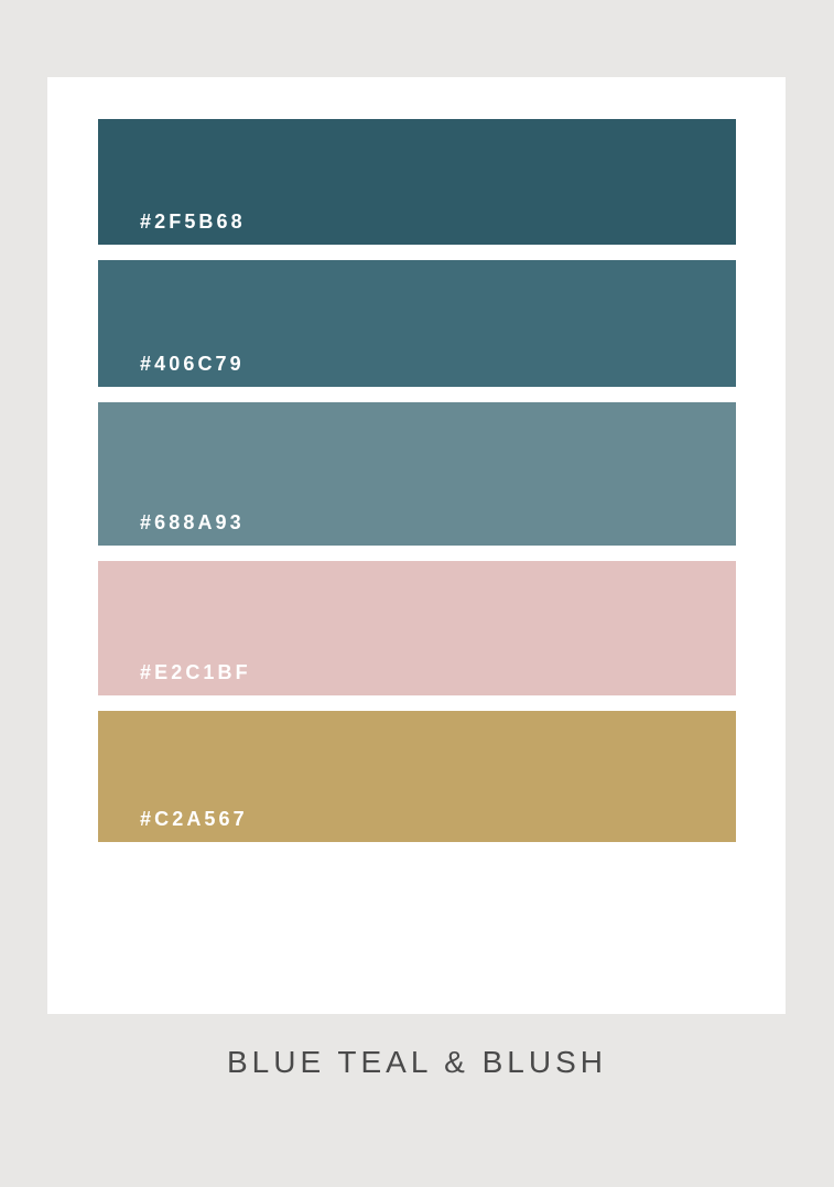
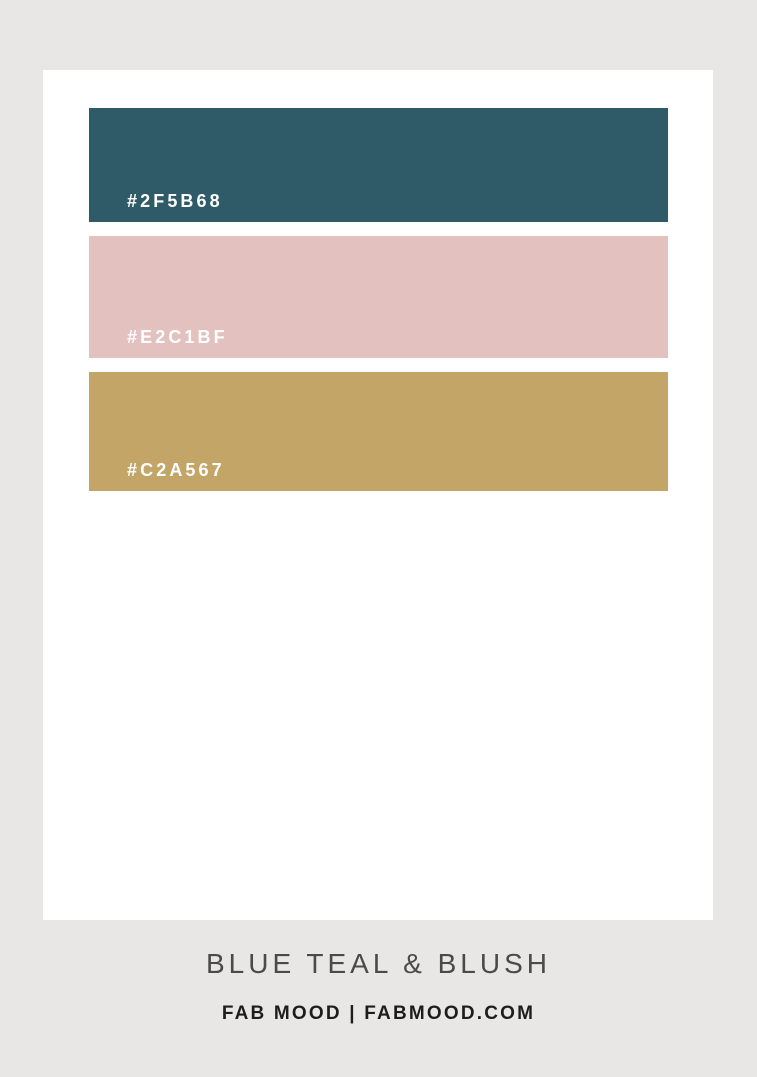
  #2F5B68
- #406C79
- #688A93
  #E2C1BF
  #C2A567
  BLUE TEAL & BLUSH
+ FAB MOOD | FABMOOD.COM
